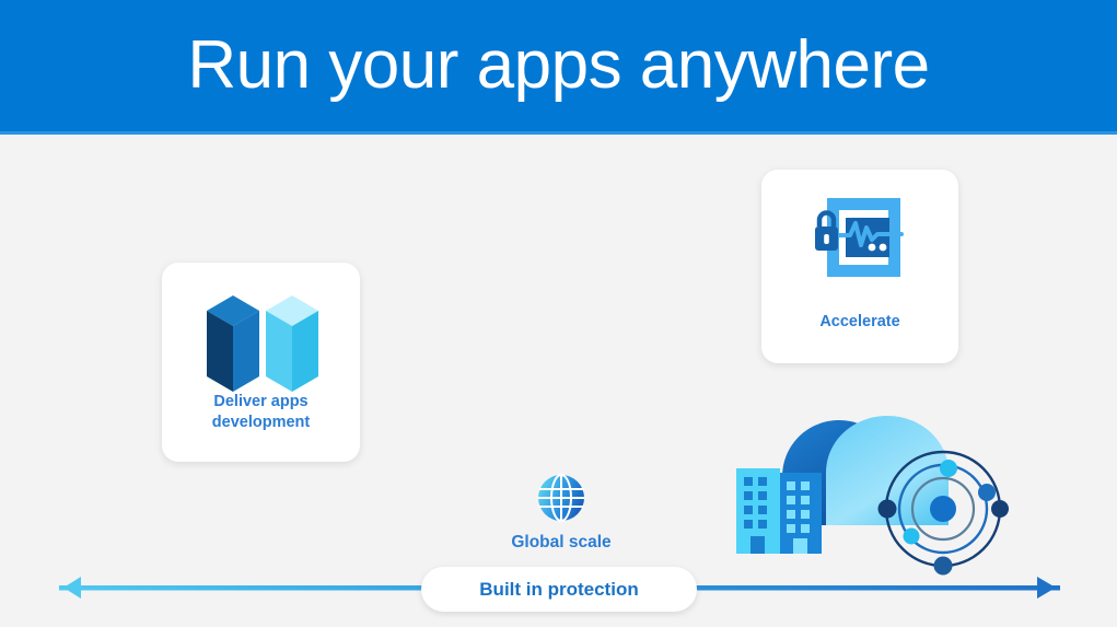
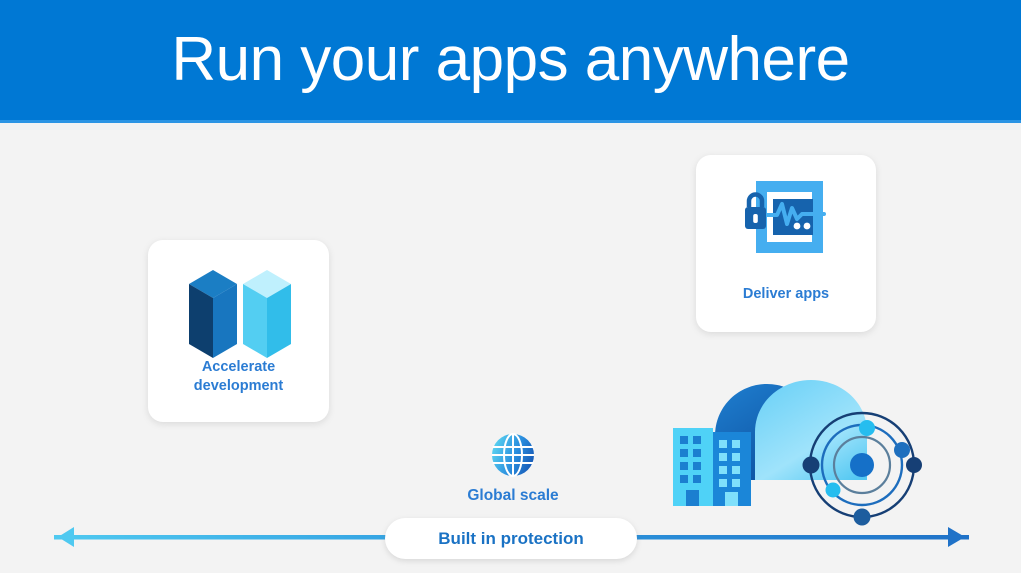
  Run your apps anywhere
- Deliver apps
+ Accelerate
  development
- Accelerate
+ Deliver apps
  Global scale
  Built in protection
